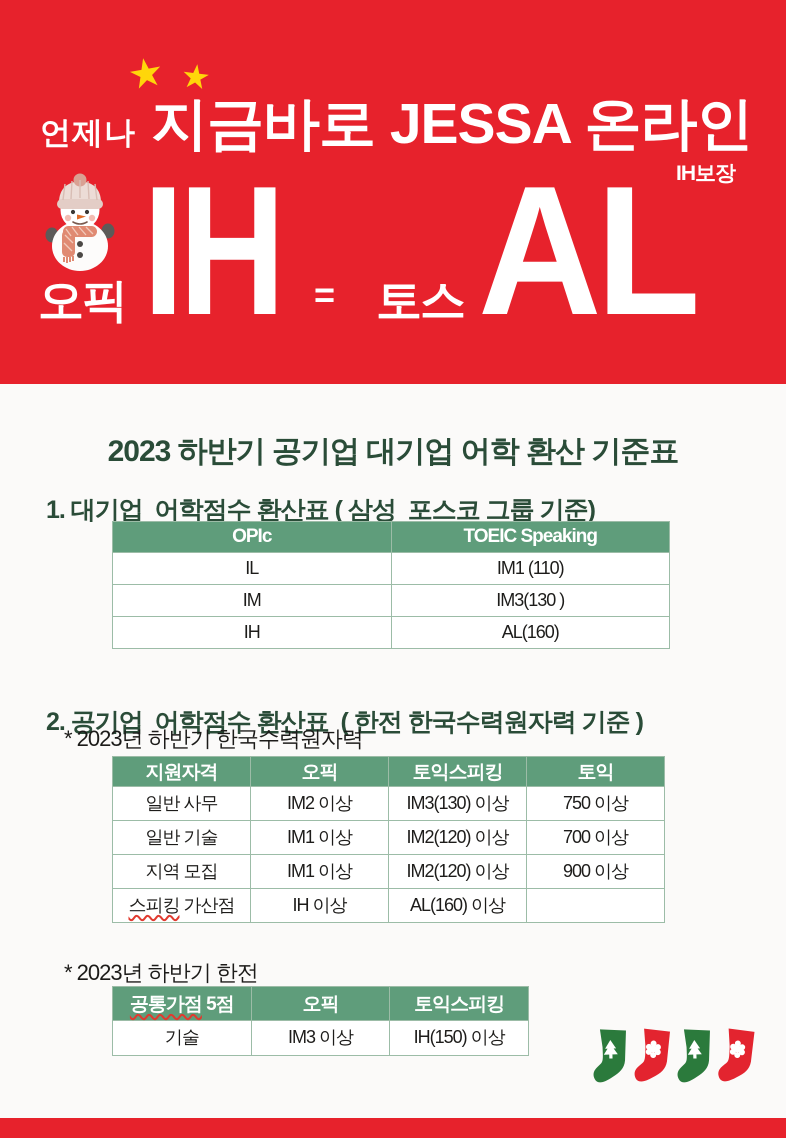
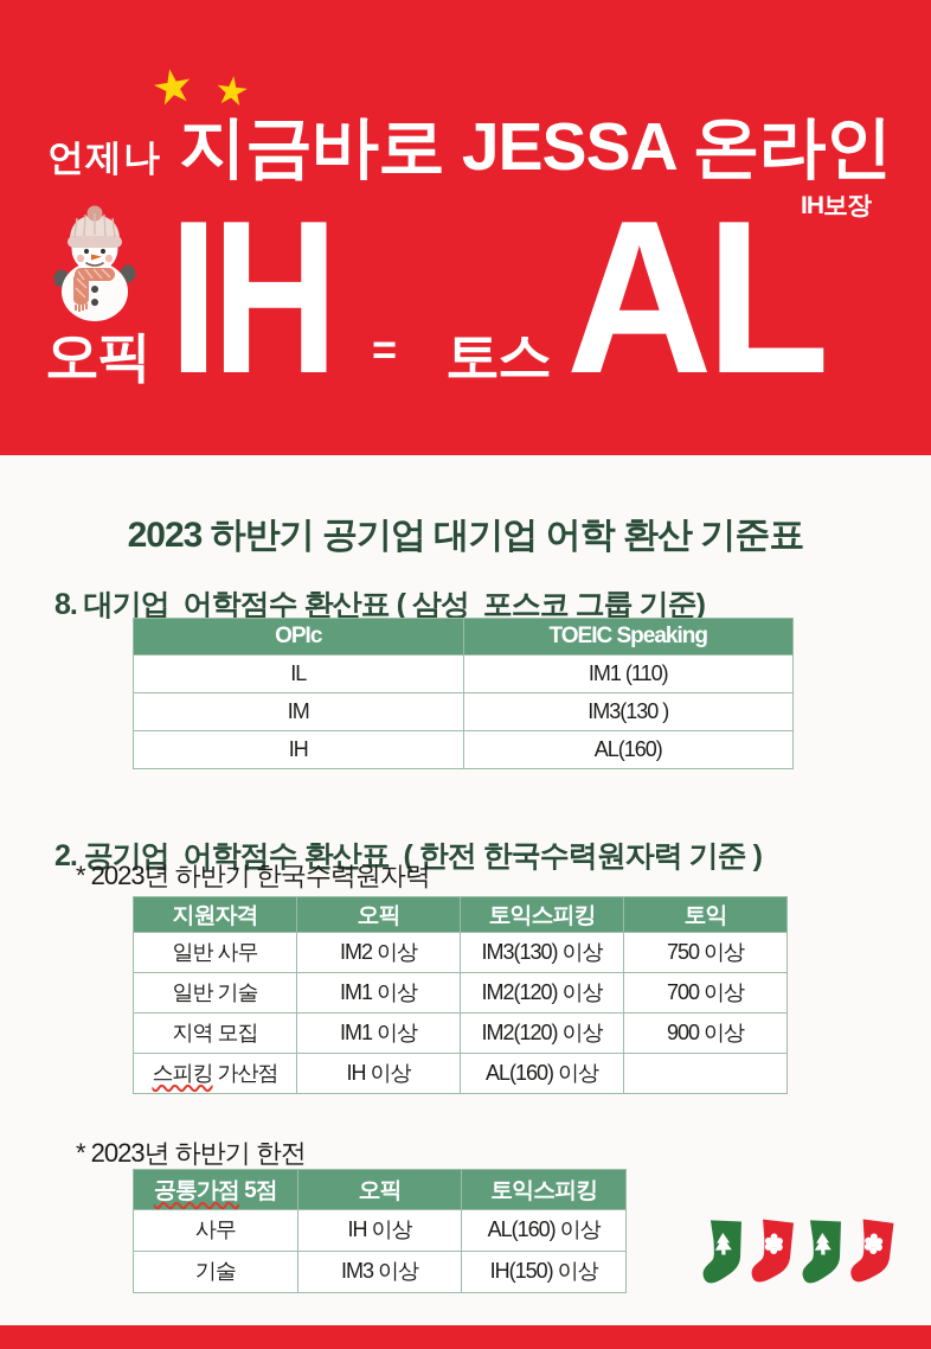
  언제나
  지금바로 JESSA 온라인
  IH보장
  오픽
  IH
  =
  토스
  AL
  2023 하반기 공기업 대기업 어학 환산 기준표
- 1. 대기업 어학점수 환산표 ( 삼성 포스코 그룹 기준)
+ 8. 대기업 어학점수 환산표 ( 삼성 포스코 그룹 기준)
  OPIc	TOEIC Speaking
  IL	IM1 (110)
  IM	IM3(130 )
  IH	AL(160)
  2. 공기업 어학점수 환산표 ( 한전 한국수력원자력 기준 )
  * 2023년 하반기 한국수력원자력
  지원자격	오픽	토익스피킹	토익
  일반 사무	IM2 이상	IM3(130) 이상	750 이상
  일반 기술	IM1 이상	IM2(120) 이상	700 이상
  지역 모집	IM1 이상	IM2(120) 이상	900 이상
  스피킹 가산점	IH 이상	AL(160) 이상
  * 2023년 하반기 한전
  공통가점 5점	오픽	토익스피킹
+ 사무	IH 이상	AL(160) 이상
  기술	IM3 이상	IH(150) 이상
